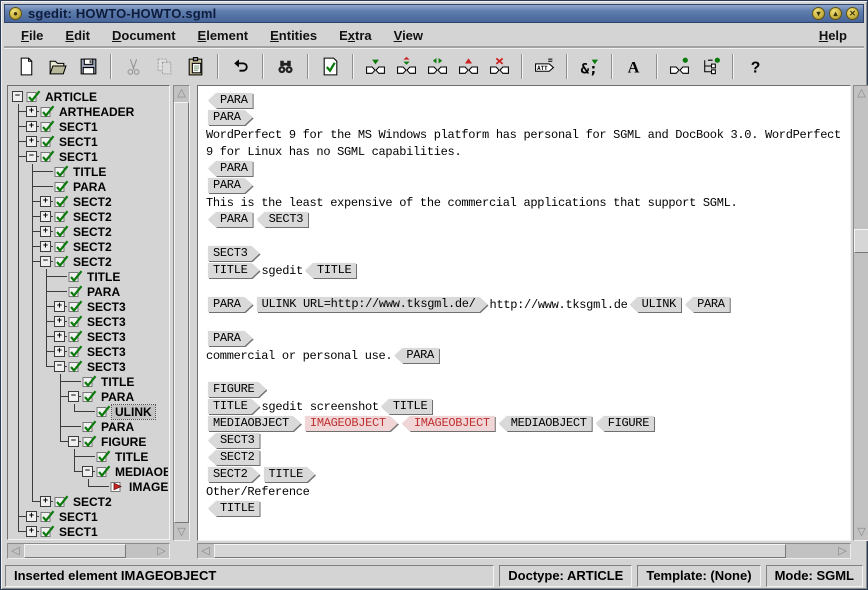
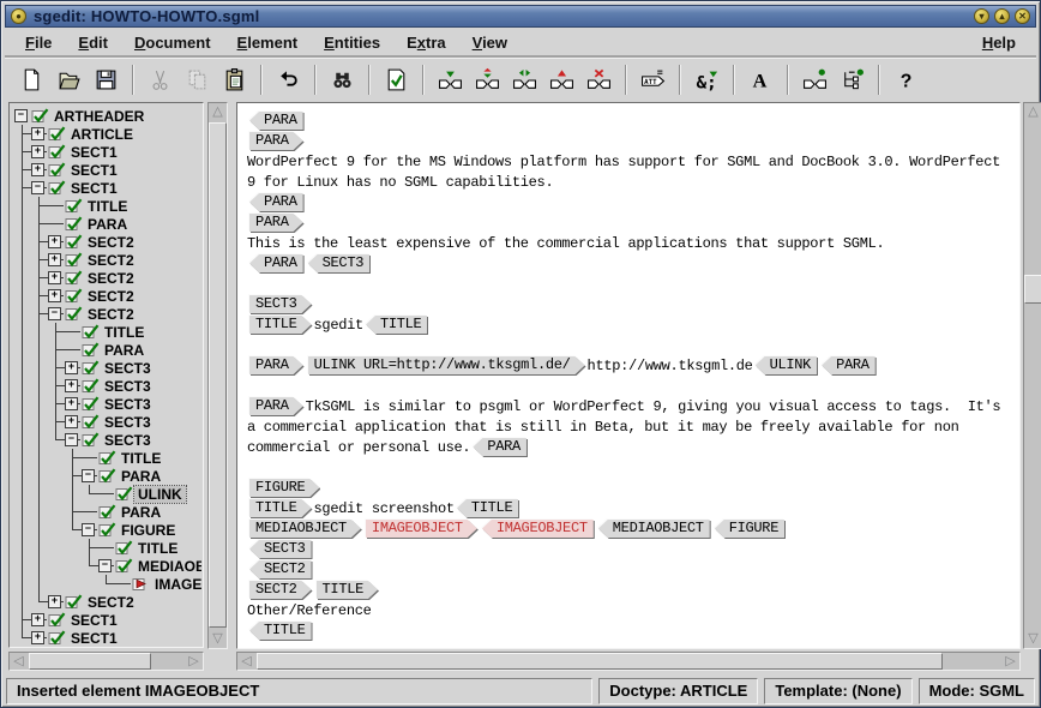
  ●
  sgedit: HOWTO-HOWTO.sgml
  ▾
  ▴
  ✕
  File
  Edit
  Document
  Element
  Entities
  Extra
  View
  Help
  &;
  A
  ?
  −
- ARTICLE
+ ARTHEADER
  +
- ARTHEADER
+ ARTICLE
  +
  SECT1
  +
  SECT1
  −
  SECT1
  TITLE
  PARA
  +
  SECT2
  +
  SECT2
  +
  SECT2
  +
  SECT2
  −
  SECT2
  TITLE
  PARA
  +
  SECT3
  +
  SECT3
  +
  SECT3
  +
  SECT3
  −
  SECT3
  TITLE
  −
  PARA
  ULINK
  PARA
  −
  FIGURE
  TITLE
  −
  +
  SECT2
  +
  SECT1
  +
  SECT1
  △
  ▽
  ◁
  ▷
  PARA
  PARA
- WordPerfect 9 for the MS Windows platform has personal for SGML and DocBook 3.0. WordPerfect
+ WordPerfect 9 for the MS Windows platform has support for SGML and DocBook 3.0. WordPerfect
  9 for Linux has no SGML capabilities.
  PARA
  PARA
  This is the least expensive of the commercial applications that support SGML.
  PARA
  SECT3
  SECT3
  TITLE
  sgedit
  TITLE
  PARA
  ULINK URL=http://www.tksgml.de/
  http://www.tksgml.de
  ULINK
  PARA
  PARA
+ TkSGML is similar to psgml or WordPerfect 9, giving you visual access to tags. It's
+ a commercial application that is still in Beta, but it may be freely available for non
  commercial or personal use.
  PARA
  FIGURE
  TITLE
  sgedit screenshot
  TITLE
  MEDIAOBJECT
  IMAGEOBJECT
  IMAGEOBJECT
  MEDIAOBJECT
  FIGURE
  SECT3
  SECT2
  SECT2
  TITLE
  Other/Reference
  TITLE
  △
  ▽
  ◁
  ▷
  Inserted element IMAGEOBJECT
  Doctype: ARTICLE
  Template: (None)
  Mode: SGML
